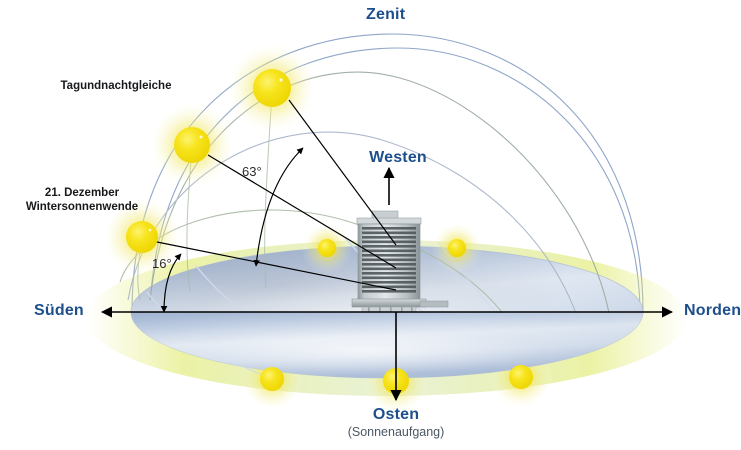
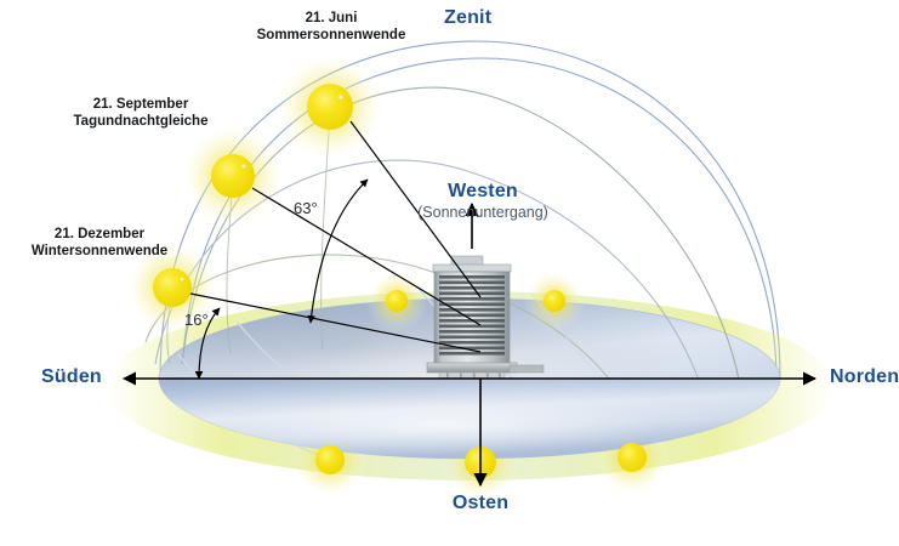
  Zenit
+ 21. Juni
+ Sommersonnenwende
+ 21. September
  Tagundnachtgleiche
  21. Dezember
  Wintersonnenwende
  Westen
+ (Sonnenuntergang)
  Osten
- (Sonnenaufgang)
  Süden
  Norden
  63°
  16°
